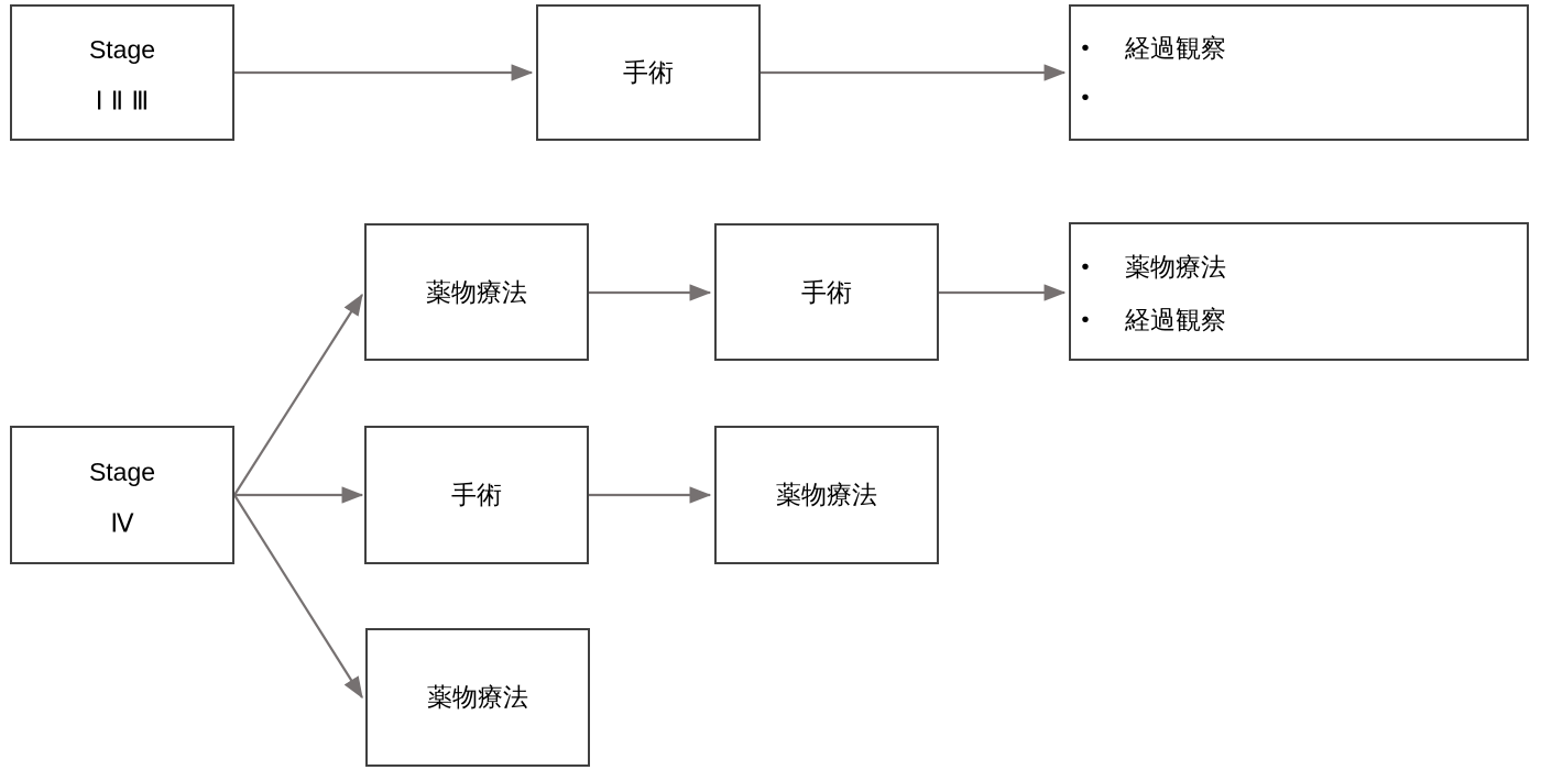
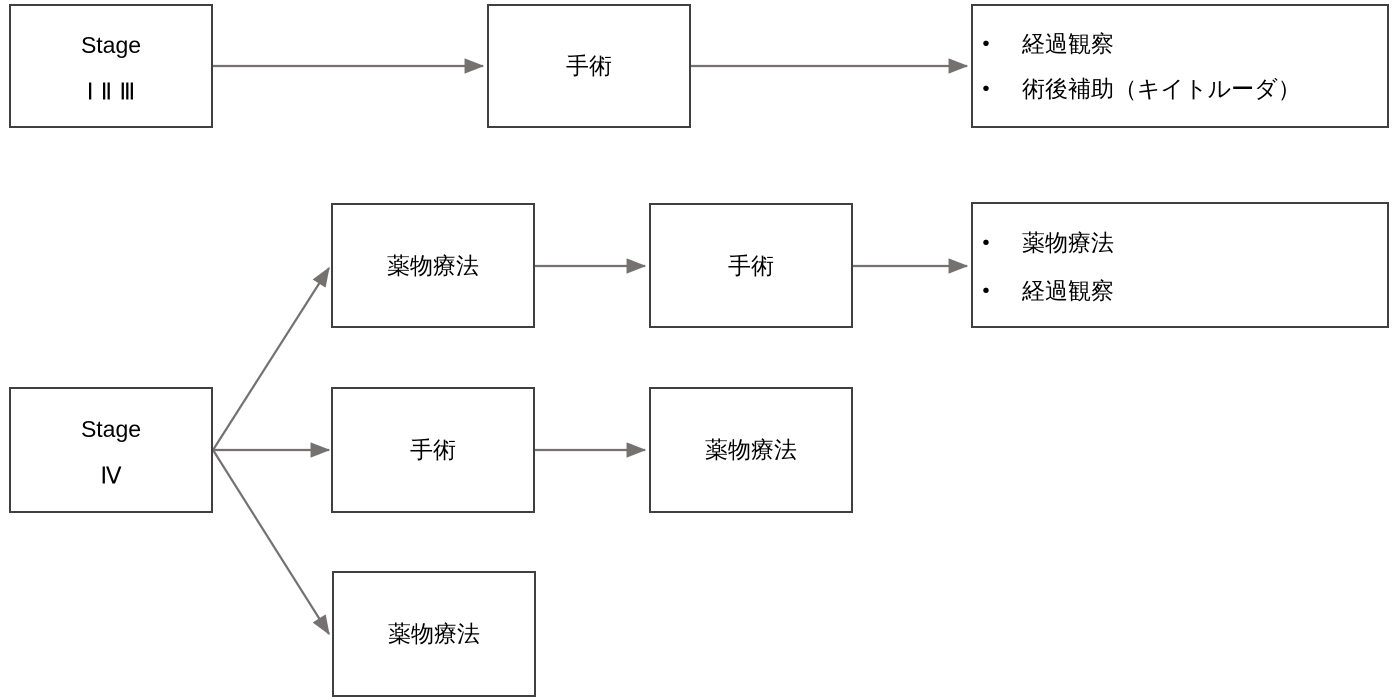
  Stage
  Ⅰ Ⅱ Ⅲ
  手術
  •
  経過観察
  •
+ 術後補助（キイトルーダ）
  Stage
  Ⅳ
  薬物療法
  手術
  •
  薬物療法
  •
  経過観察
  手術
  薬物療法
  薬物療法
